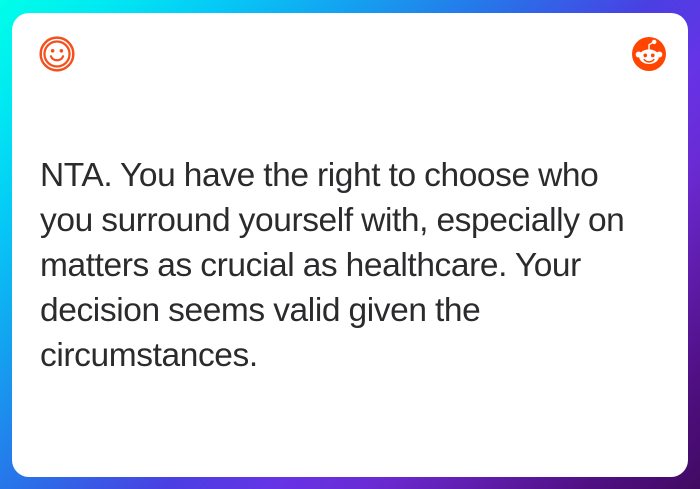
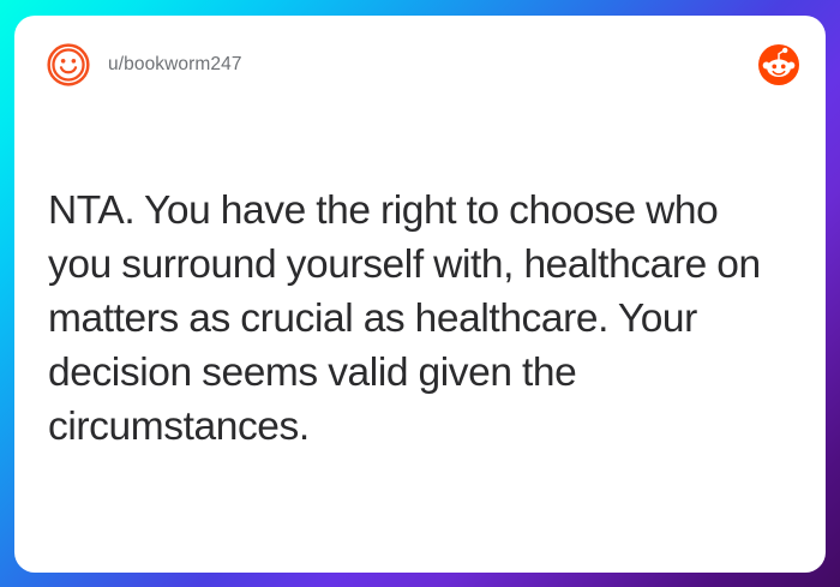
+ u/bookworm247
- NTA. You have the right to choose who you surround yourself with, especially on matters as crucial as healthcare. Your decision seems valid given the circumstances.
+ NTA. You have the right to choose who you surround yourself with, healthcare on matters as crucial as healthcare. Your decision seems valid given the circumstances.
